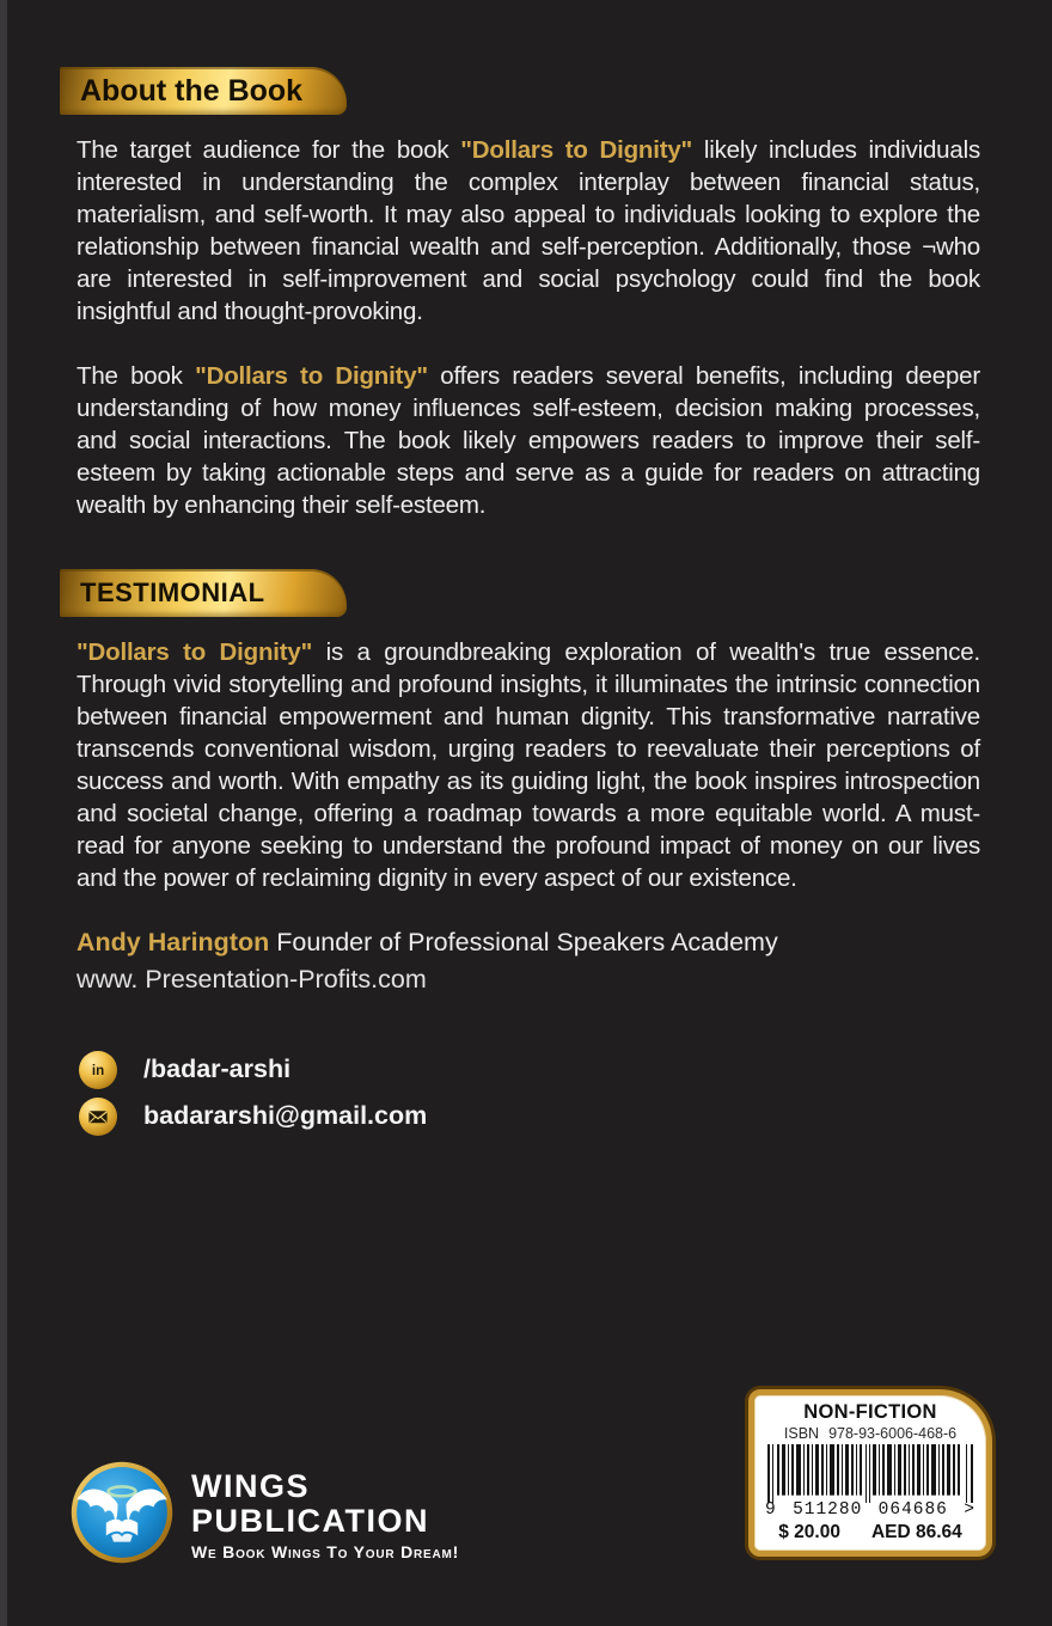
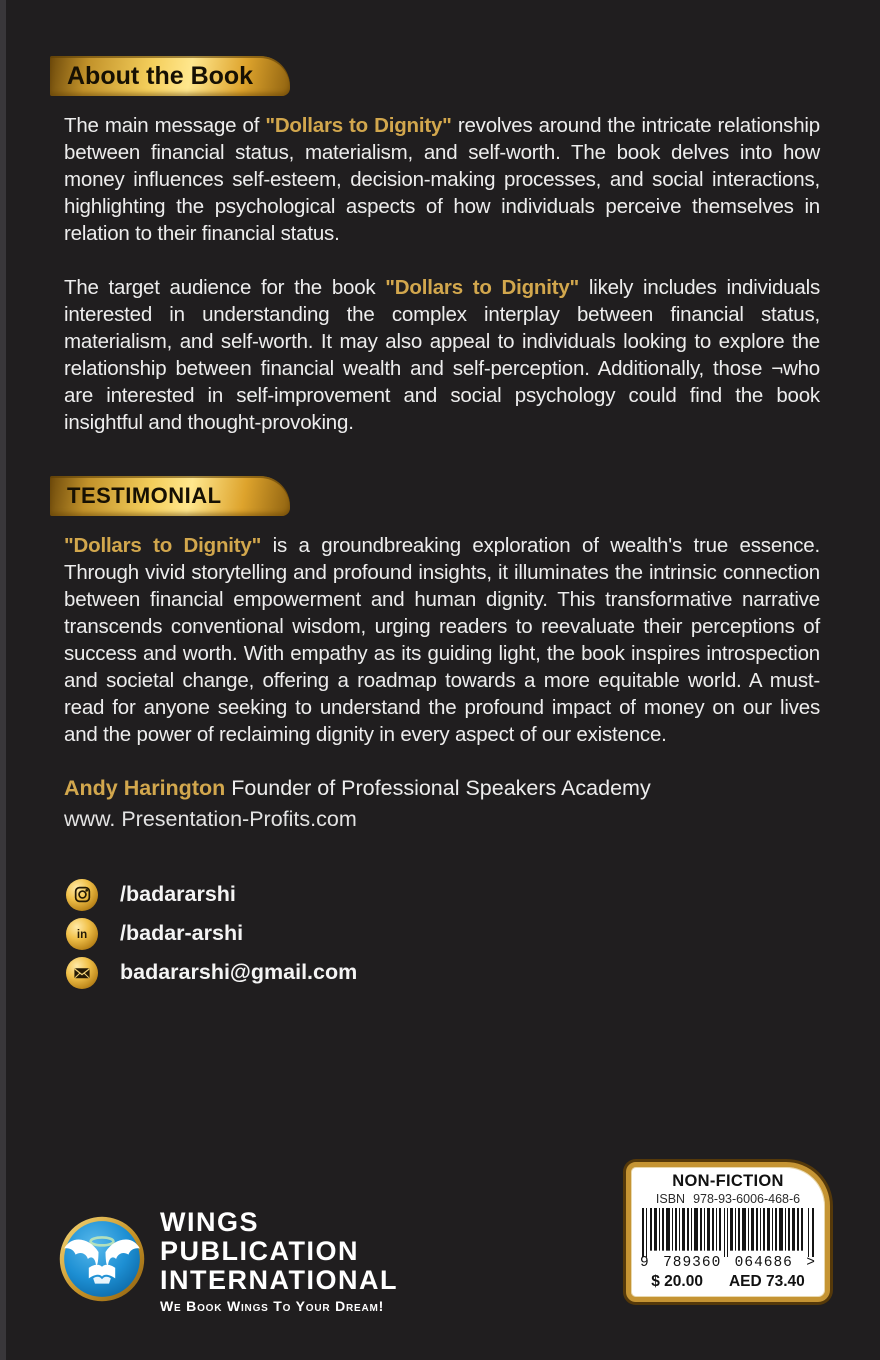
  About the Book
+ The main message of "Dollars to Dignity" revolves around the intricate relationship between financial status, materialism, and self-worth. The book delves into how money influences self-esteem, decision-making processes, and social interactions, highlighting the psychological aspects of how individuals perceive themselves in relation to their financial status.
  The target audience for the book "Dollars to Dignity" likely includes individuals interested in understanding the complex interplay between financial status, materialism, and self-worth. It may also appeal to individuals looking to explore the relationship between financial wealth and self-perception. Additionally, those ¬who are interested in self-improvement and social psychology could find the book insightful and thought-provoking.
- The book "Dollars to Dignity" offers readers several benefits, including deeper understanding of how money influences self-esteem, decision making processes, and social interactions. The book likely empowers readers to improve their self-esteem by taking actionable steps and serve as a guide for readers on attracting wealth by enhancing their self-esteem.
  TESTIMONIAL
  "Dollars to Dignity" is a groundbreaking exploration of wealth's true essence. Through vivid storytelling and profound insights, it illuminates the intrinsic connection between financial empowerment and human dignity. This transformative narrative transcends conventional wisdom, urging readers to reevaluate their perceptions of success and worth. With empathy as its guiding light, the book inspires introspection and societal change, offering a roadmap towards a more equitable world. A must-read for anyone seeking to understand the profound impact of money on our lives and the power of reclaiming dignity in every aspect of our existence.
  Andy Harington Founder of Professional Speakers Academy
  www. Presentation-Profits.com
+ /badararshi
  in
  /badar-arshi
  badararshi@gmail.com
  WINGS
  PUBLICATION
+ INTERNATIONAL
  We Book Wings To Your Dream!
  NON-FICTION
  ISBN
  978-93-6006-468-6
  9
- 511280
+ 789360
  064686
  >
  $ 20.00
- AED 86.64
+ AED 73.40
